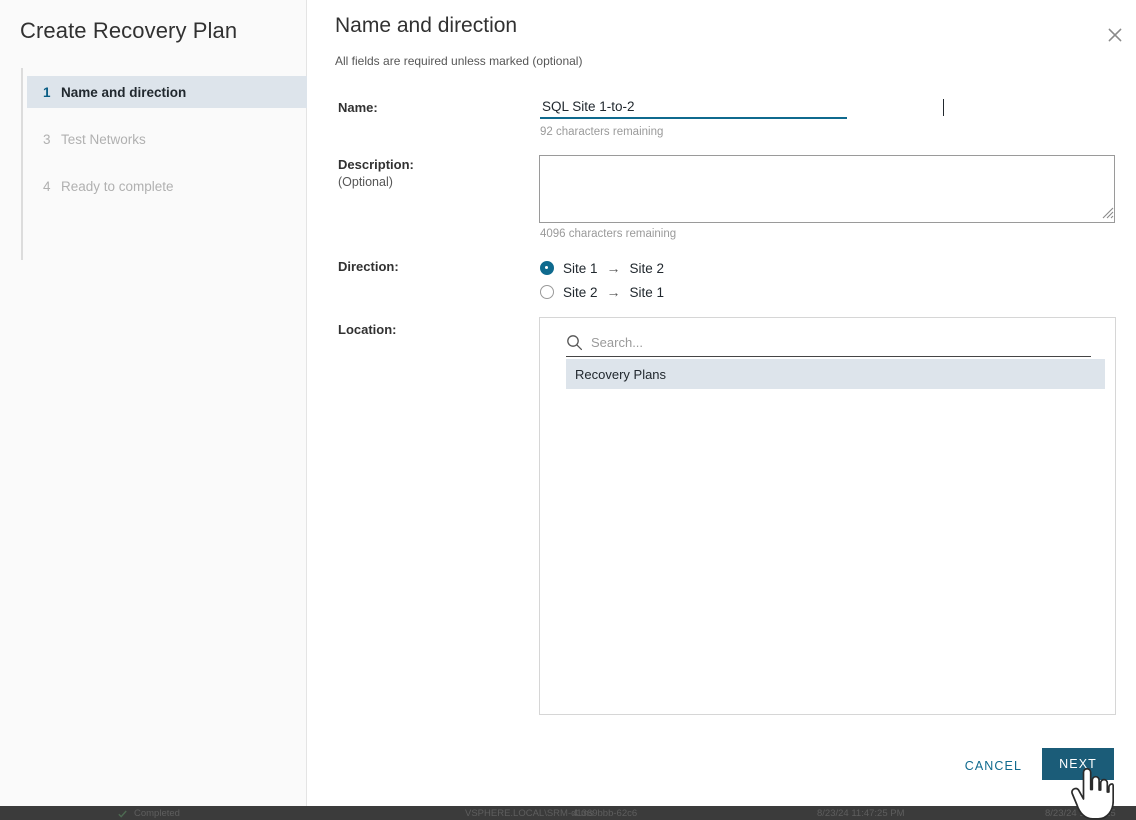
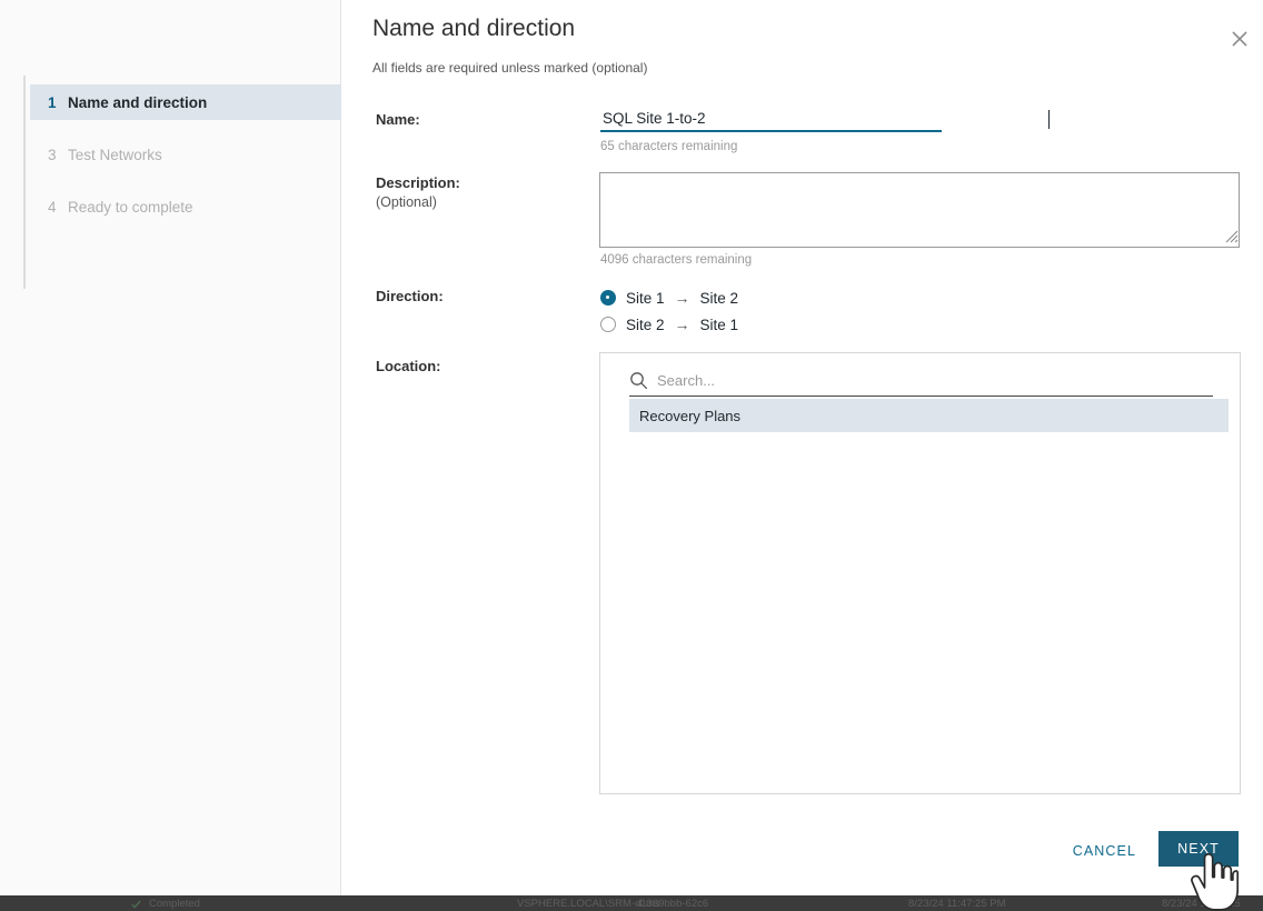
- Create Recovery Plan
  1
  Name and direction
  3
  Test Networks
  4
  Ready to complete
  Name and direction
  All fields are required unless marked (optional)
  Name:
  SQL Site 1-to-2
- 92 characters remaining
+ 65 characters remaining
  Description:
  (Optional)
  4096 characters remaining
  Direction:
  Site 1
  →
  Site 2
  Site 2
  →
  Site 1
  Location:
  Search...
  Recovery Plans
  CANCEL
  NEXT
  Completed
  VSPHERE.LOCAL\SRM-d1369bbb-62c6
  4 ms
  8/23/24 11:47:25 PM
